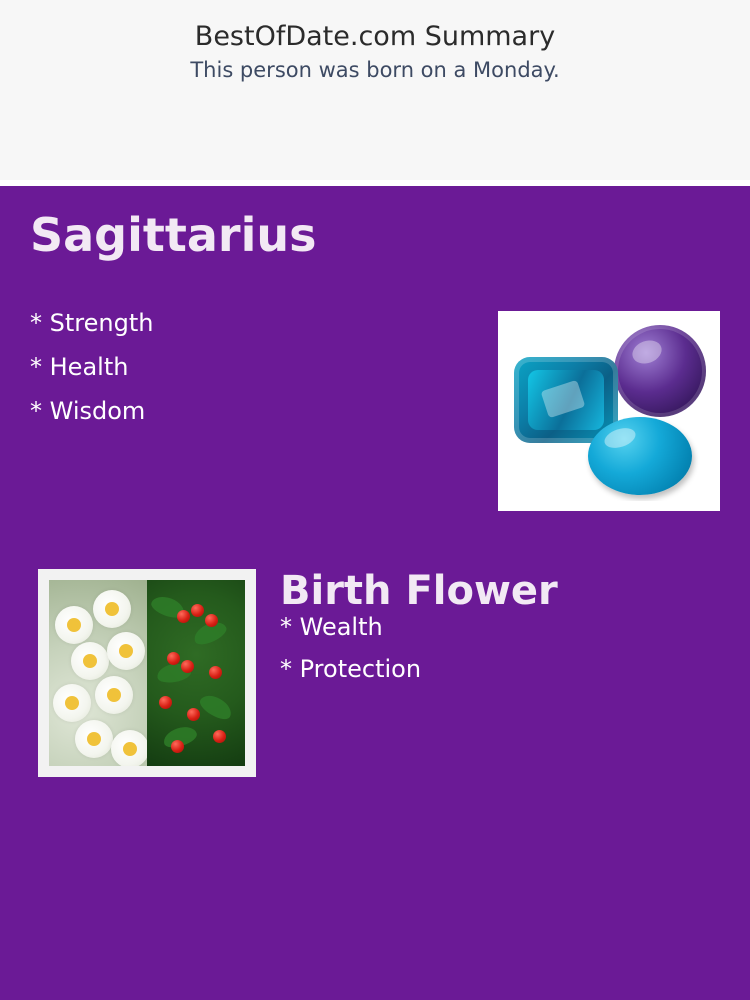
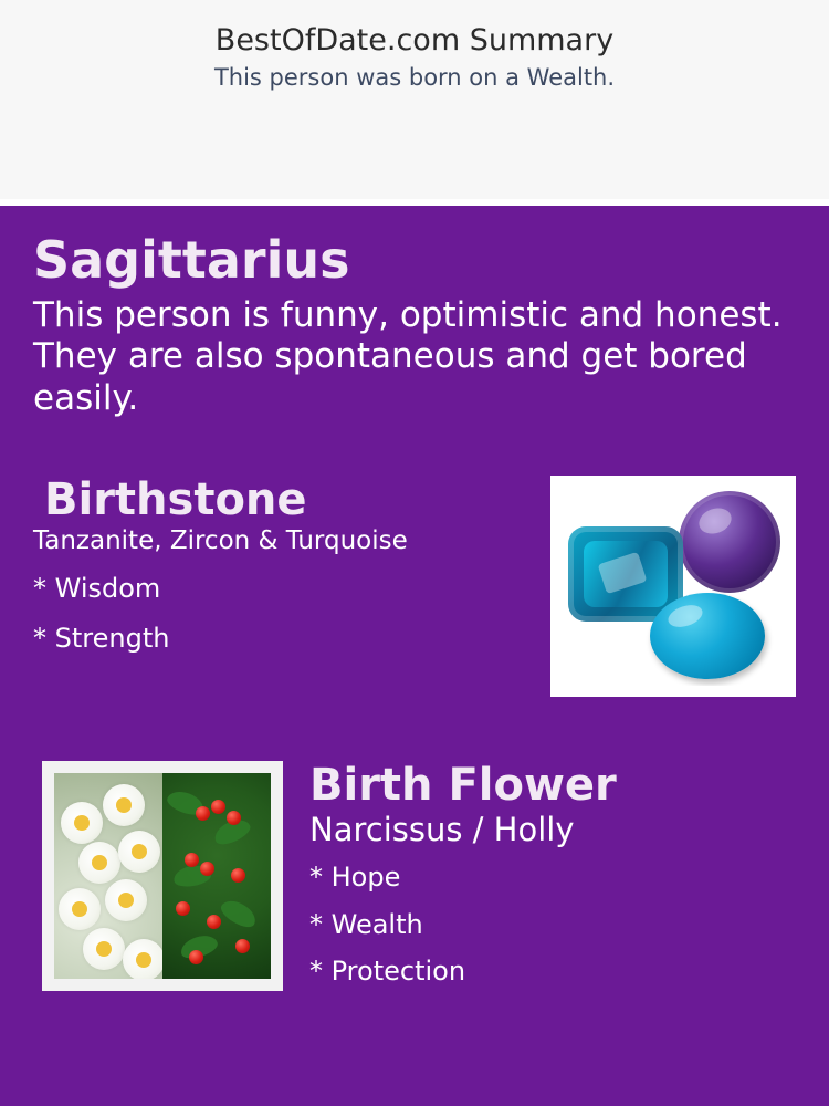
  BestOfDate.com Summary
- This person was born on a Monday.
+ This person was born on a Wealth.
  Sagittarius
+ This person is funny, optimistic and honest. They are also spontaneous and get bored easily.
+ Birthstone
+ Tanzanite, Zircon & Turquoise
- * Strength
+ * Wisdom
- * Health
- * Wisdom
+ * Strength
  Birth Flower
+ Narcissus / Holly
+ * Hope
  * Wealth
  * Protection
